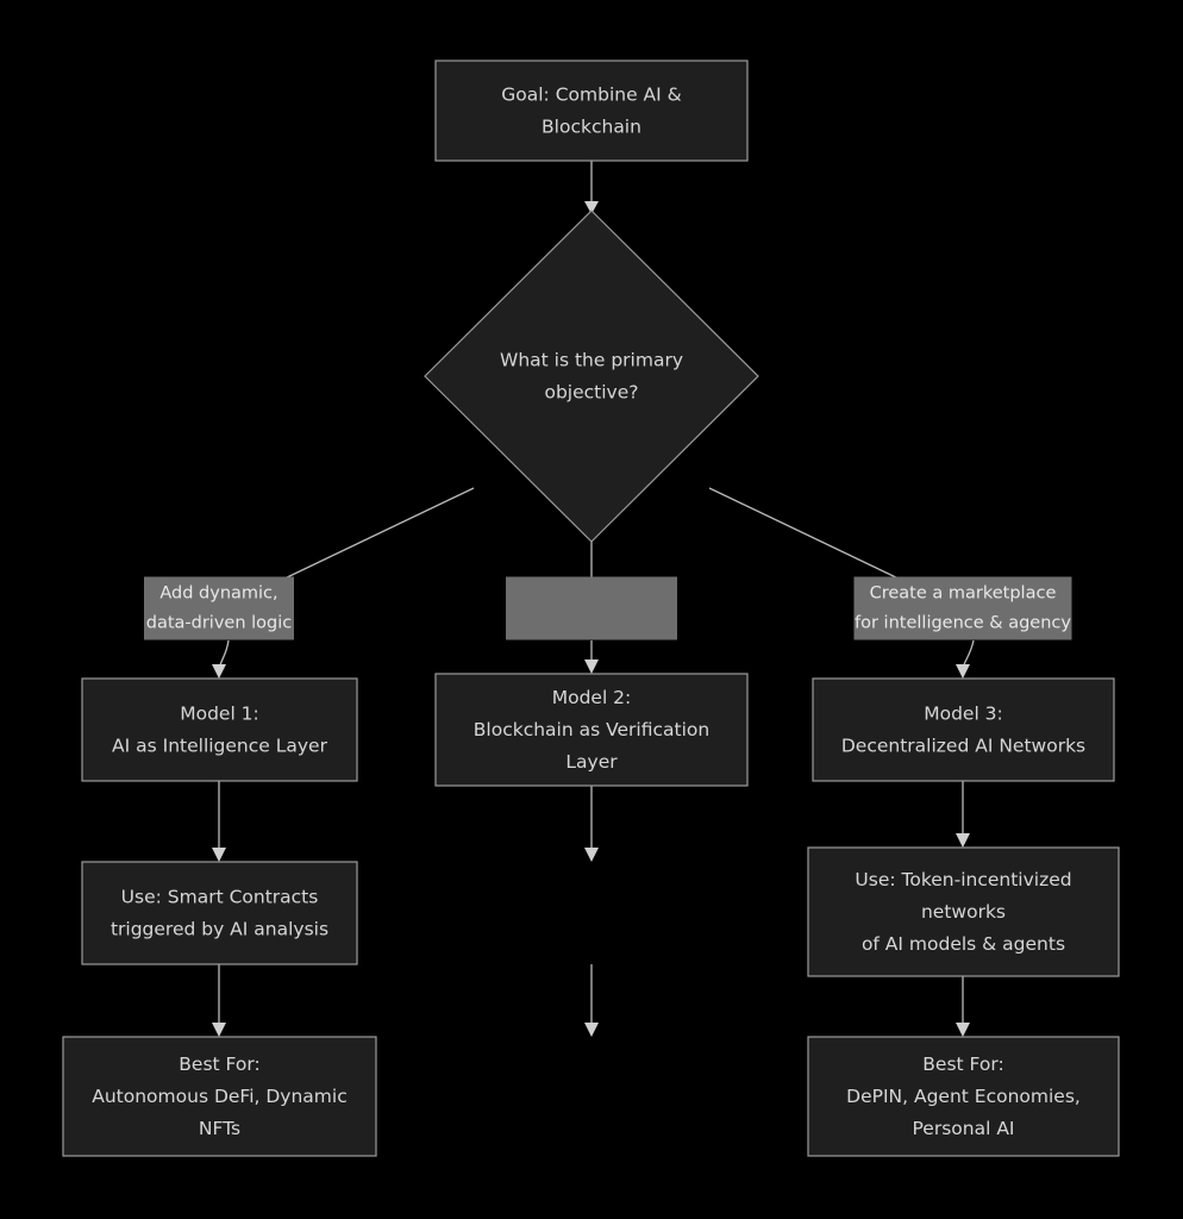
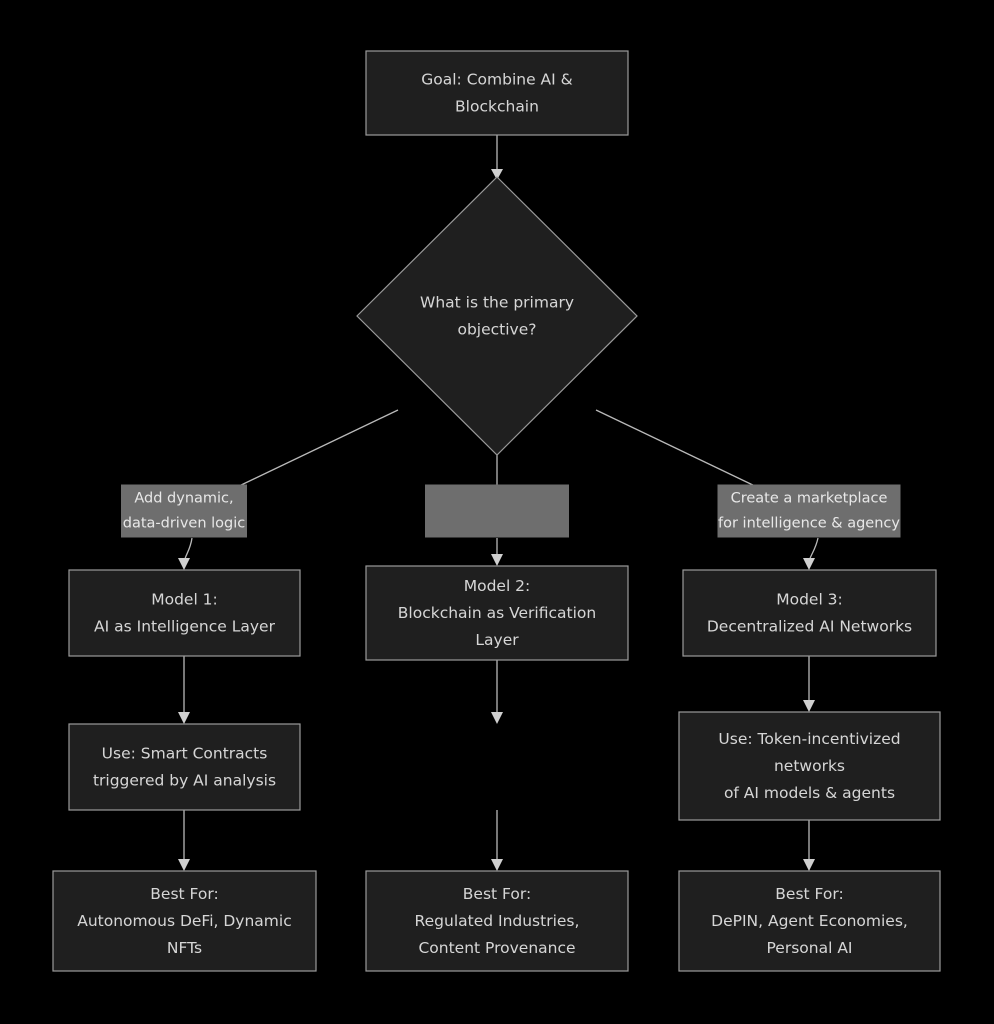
  Goal: Combine AI & Blockchain
  What is the primary objective?
  Model 1: AI as Intelligence Layer
  Model 2: Blockchain as Verification Layer
  Model 3: Decentralized AI Networks
  Use: Smart Contracts triggered by AI analysis
  Use: Token-incentivized networks of AI models & agents
  Best For: Autonomous DeFi, Dynamic NFTs
+ Best For: Regulated Industries, Content Provenance
  Best For: DePIN, Agent Economies, Personal AI
  Add dynamic, data-driven logic
  Create a marketplace for intelligence & agency
